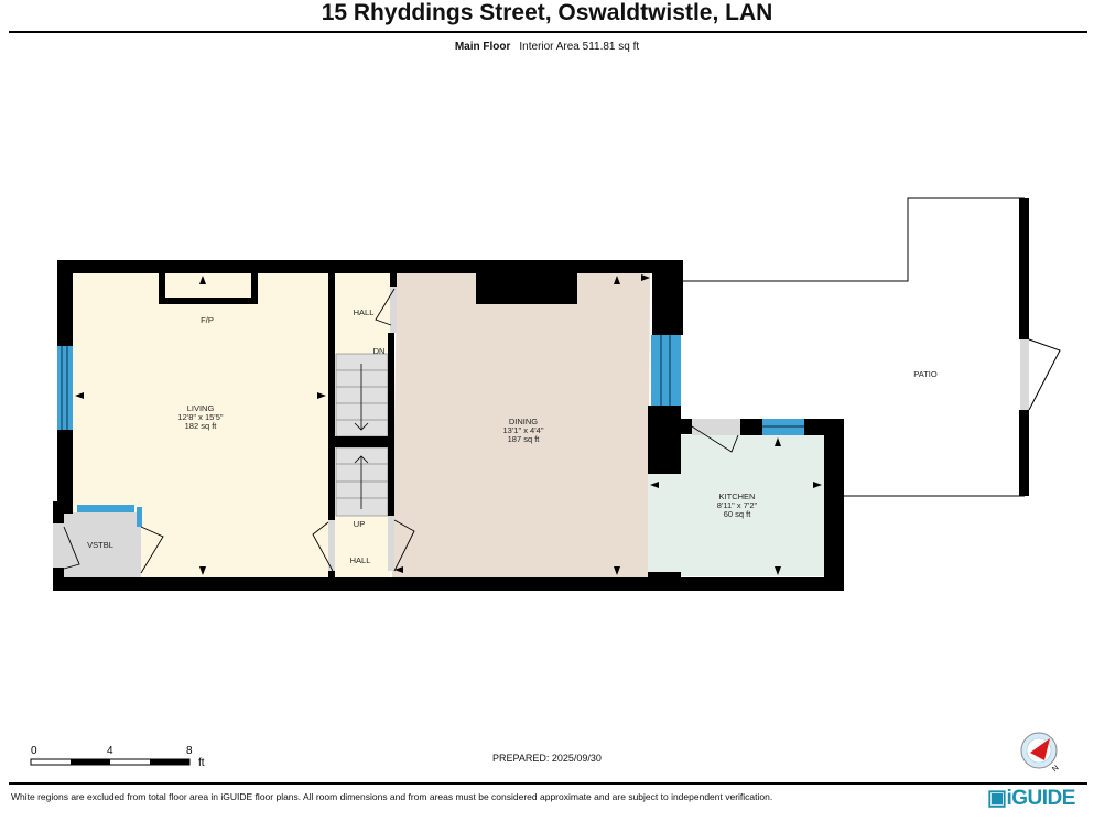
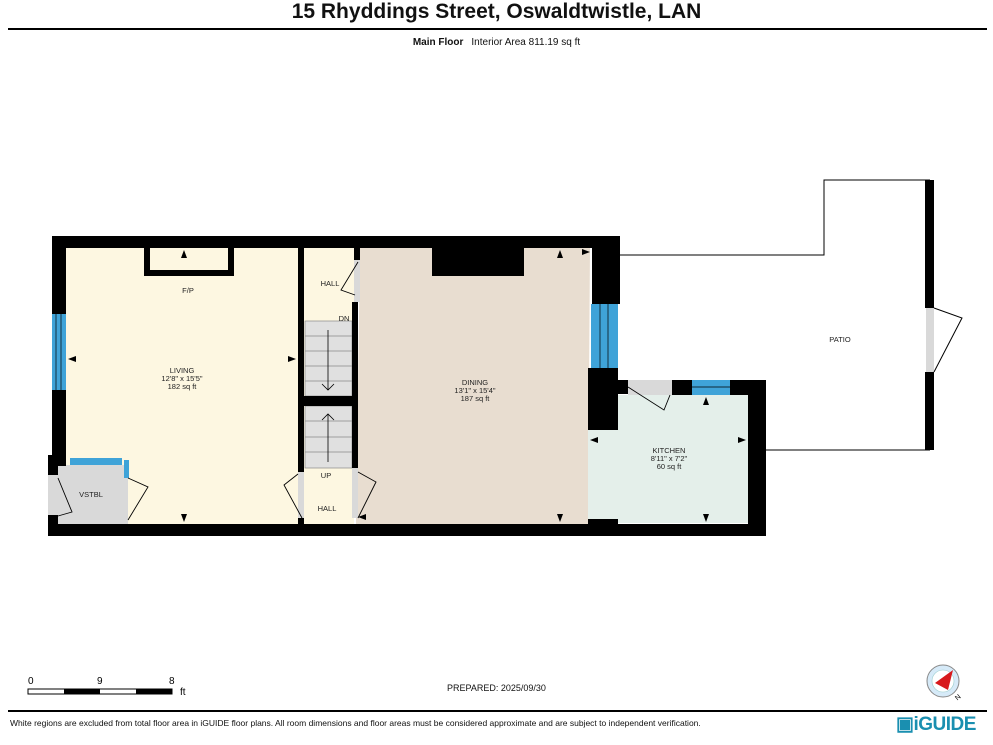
  15 Rhyddings Street, Oswaldtwistle, LAN
- Main Floor Interior Area 511.81 sq ft
+ Main Floor Interior Area 811.19 sq ft
  F/P
  HALL
  DN
  UP
  HALL
  VSTBL
  LIVING
  12'8" x 15'5"
  182 sq ft
  DINING
- 13'1" x 4'4"
+ 13'1" x 15'4"
  187 sq ft
  KITCHEN
  8'11" x 7'2"
  60 sq ft
  PATIO
  0
- 4
+ 9
  8
  ft
  PREPARED: 2025/09/30
- White regions are excluded from total floor area in iGUIDE floor plans. All room dimensions and from areas must be considered approximate and are subject to independent verification.
+ White regions are excluded from total floor area in iGUIDE floor plans. All room dimensions and floor areas must be considered approximate and are subject to independent verification.
  ▣iGUIDE
